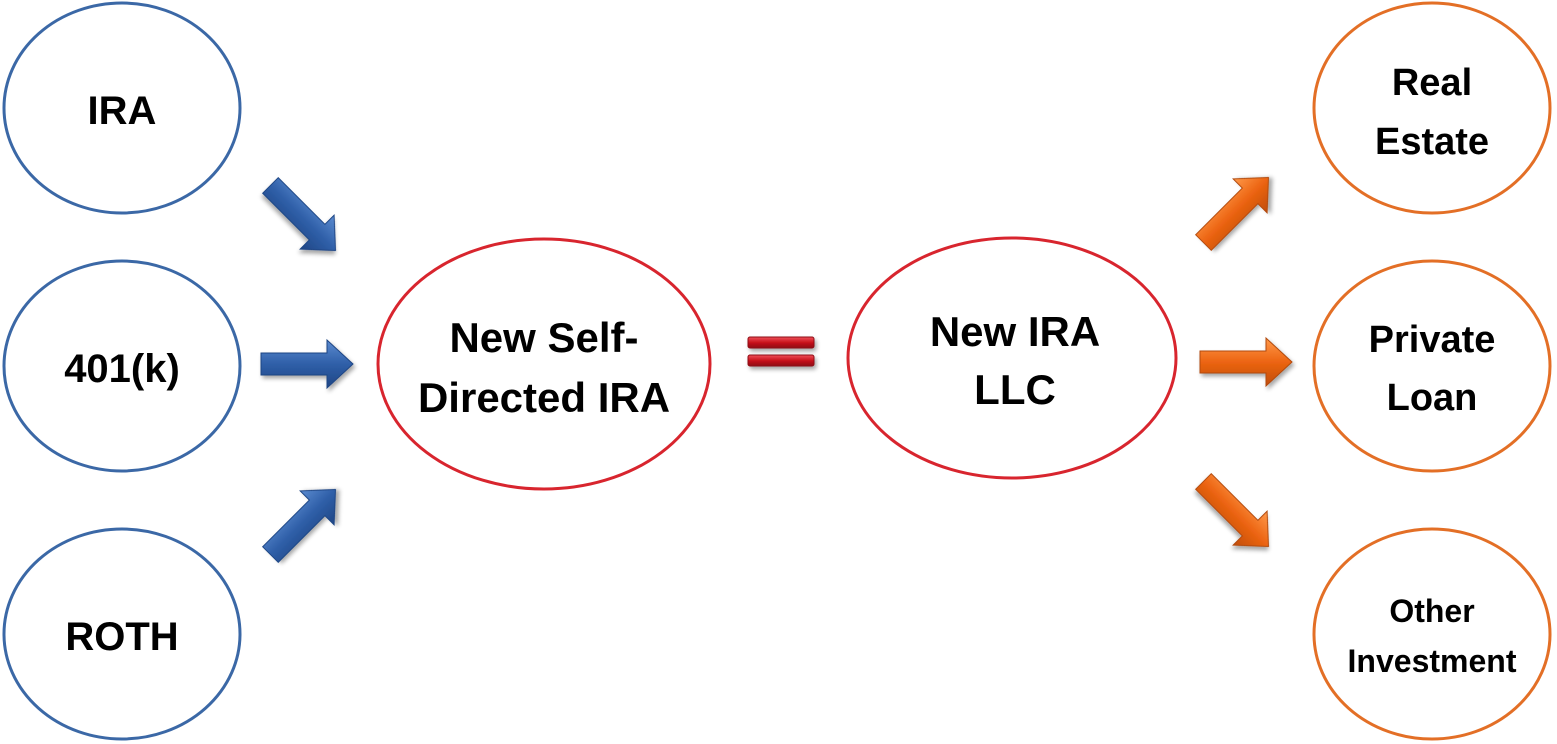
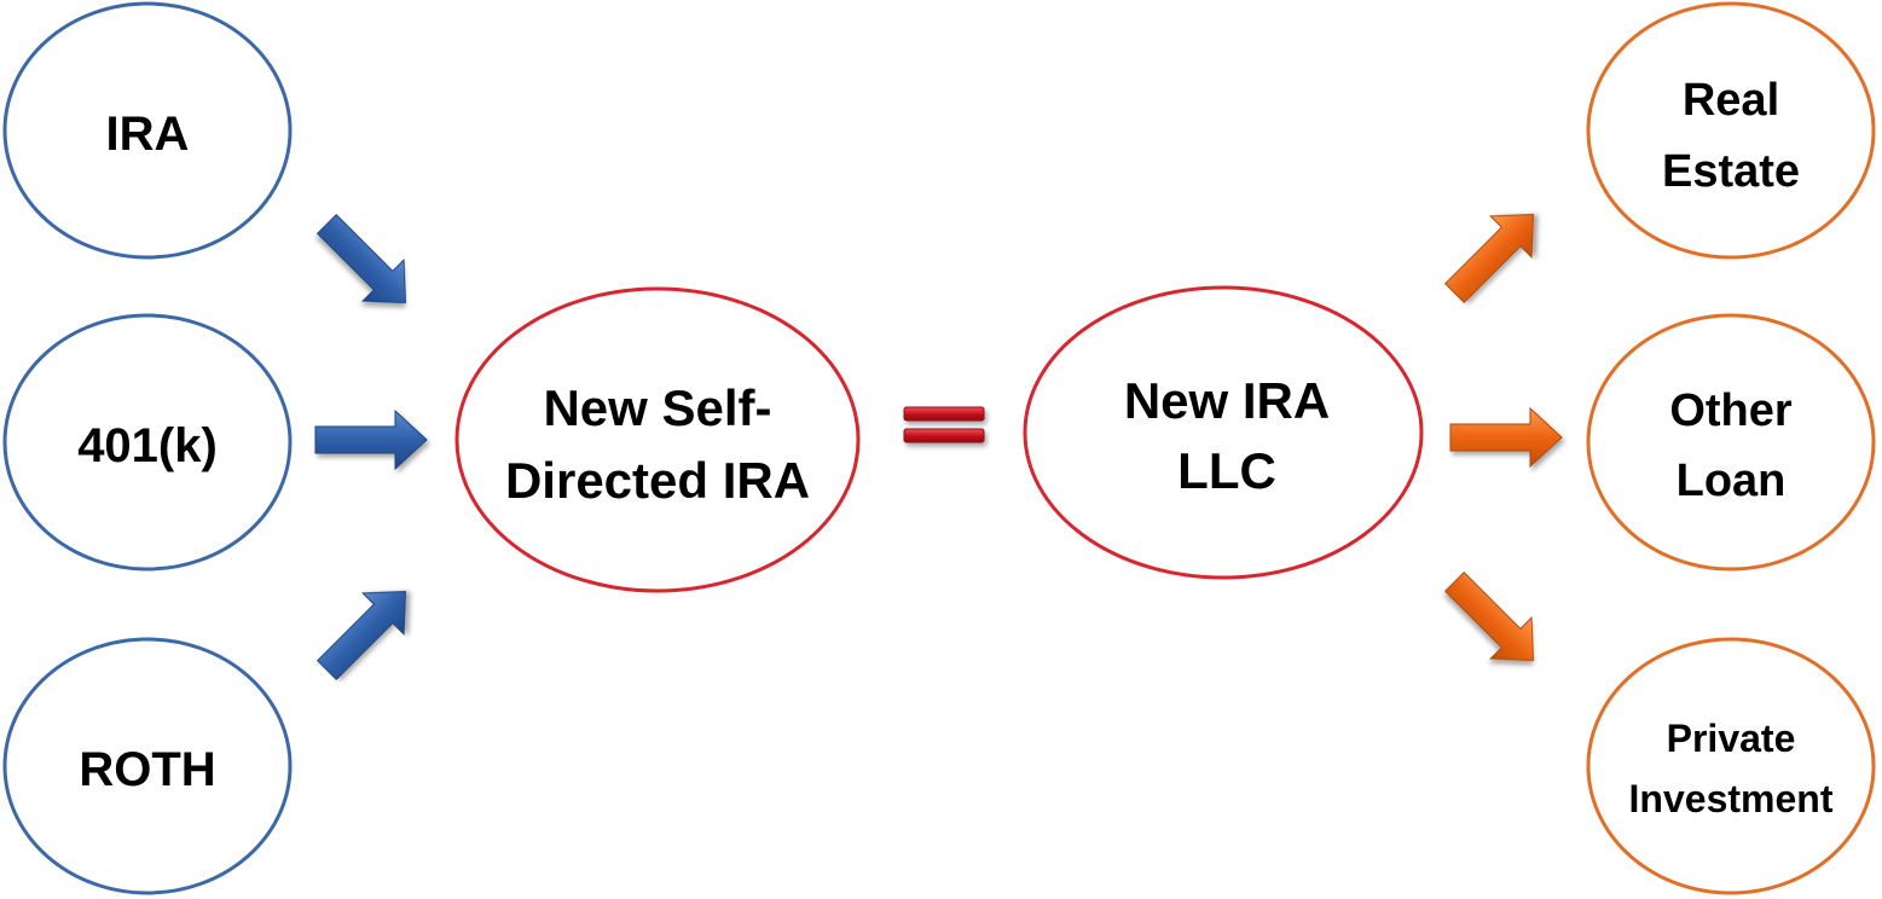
  IRA
  401(k)
  ROTH
  New Self-
  Directed IRA
  New IRA
  LLC
  Real
  Estate
- Private
+ Other
  Loan
- Other
+ Private
  Investment
